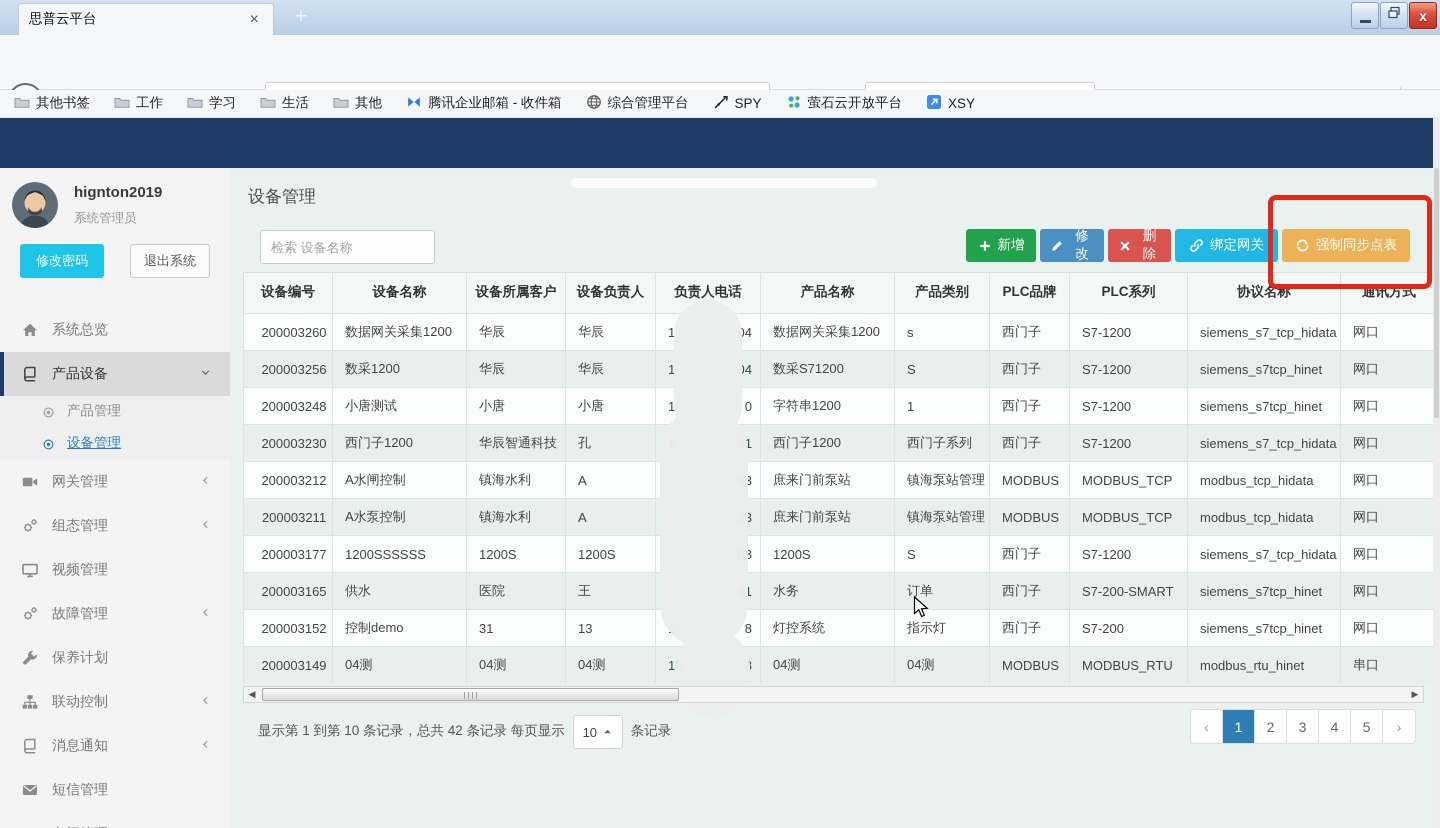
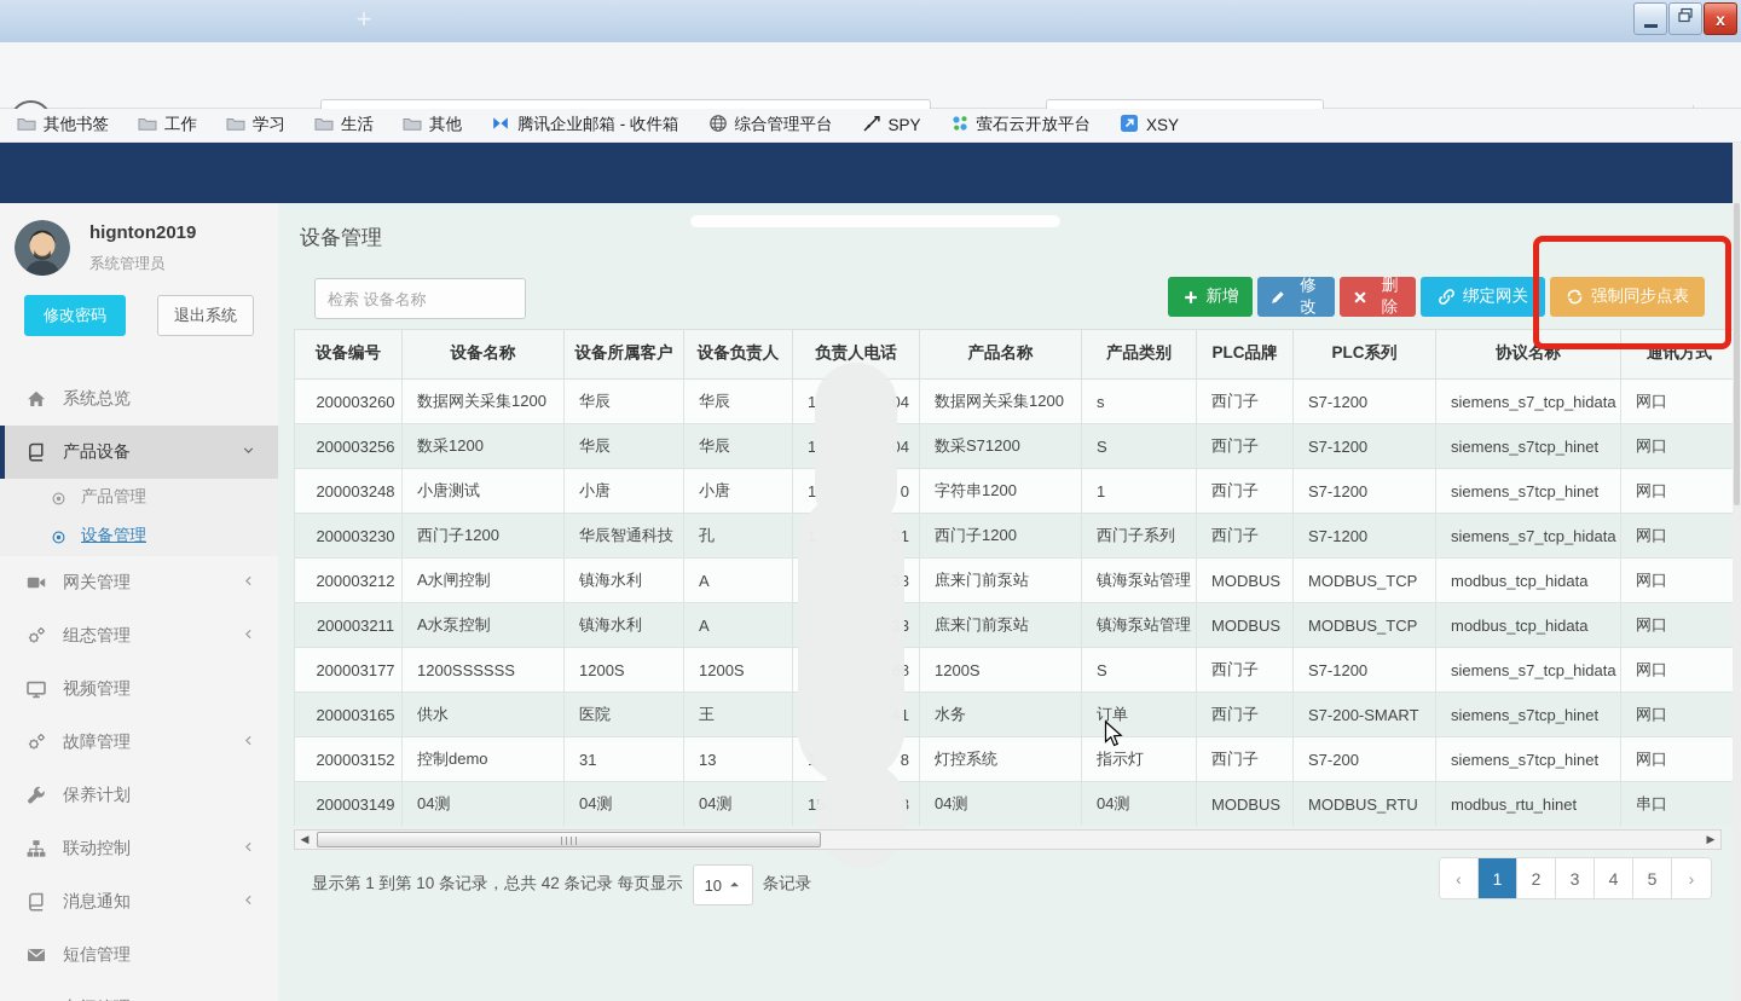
- 思普云平台
- ×
  +
  x
  其他书签
  工作
  学习
  生活
  其他
  腾讯企业邮箱 - 收件箱
  综合管理平台
  SPY
  萤石云开放平台
  XSY
  hignton2019
  系统管理员
  修改密码
  退出系统
  系统总览
  产品设备
  产品管理
  设备管理
  网关管理
  组态管理
  视频管理
  故障管理
  保养计划
  联动控制
  消息通知
  短信管理
  设备管理
  检索 设备名称
  新增
  修改
  删除
  绑定网关
  强制同步点表
  设备编号	设备名称	设备所属客户	设备负责人	负责人电话	产品名称	产品类别	PLC品牌	PLC系列	协议名称	通讯方式
  200003260	数据网关采集1200	华辰	华辰	1 4	数据网关采集1200	s	西门子	S7-1200	siemens_s7_tcp_hidata	网口
  200003256	数采1200	华辰	华辰	1 4	数采S71200	S	西门子	S7-1200	siemens_s7tcp_hinet	网口
  200003248	小唐测试	小唐	小唐	1 0	字符串1200	1	西门子	S7-1200	siemens_s7tcp_hinet	网口
  200003230	西门子1200	华辰智通科技	孔	1	西门子1200	西门子系列	西门子	S7-1200	siemens_s7_tcp_hidata	网口
  200003212	A水闸控制	镇海水利	A	3	庶来门前泵站	镇海泵站管理	MODBUS	MODBUS_TCP	modbus_tcp_hidata	网口
  200003211	A水泵控制	镇海水利	A	3	庶来门前泵站	镇海泵站管理	MODBUS	MODBUS_TCP	modbus_tcp_hidata	网口
  200003177	1200SSSSSS	1200S	1200S	8	1200S	S	西门子	S7-1200	siemens_s7_tcp_hidata	网口
  200003165	供水	医院	王	1	水务	订单	西门子	S7-200-SMART	siemens_s7tcp_hinet	网口
  200003152	控制demo	31	13	8	灯控系统	指示灯	西门子	S7-200	siemens_s7tcp_hinet	网口
  200003149	04测	04测	04测	1	04测	04测	MODBUS	MODBUS_RTU	modbus_rtu_hinet	串口
  ◀
  ▶
  显示第 1 到第 10 条记录，总共 42 条记录 每页显示
  10
  条记录
  ‹
  1
  2
  3
  4
  5
  ›
